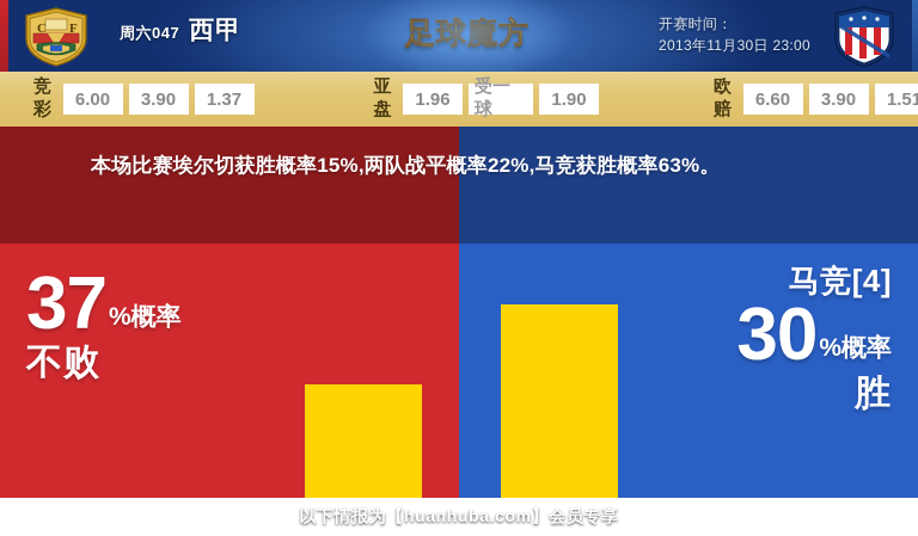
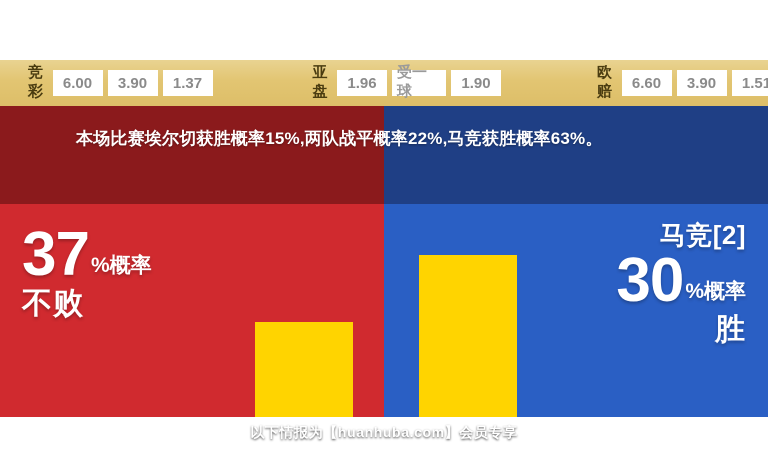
- C
- F
- 周六047
- 西甲
- 开赛时间：
- 2013年11月30日 23:00
  竞彩
  6.00
  3.90
  1.37
  亚盘
  1.96
  受一球
  1.90
  欧赔
  6.60
  3.90
  1.51
  本场比赛埃尔切获胜概率15%,两队战平概率22%,马竞获胜概率63%。
  37
  %概率
  不败
- 马竞[4]
+ 马竞[2]
  30
  %概率
  胜
  以下情报为【huanhuba.com】会员专享
